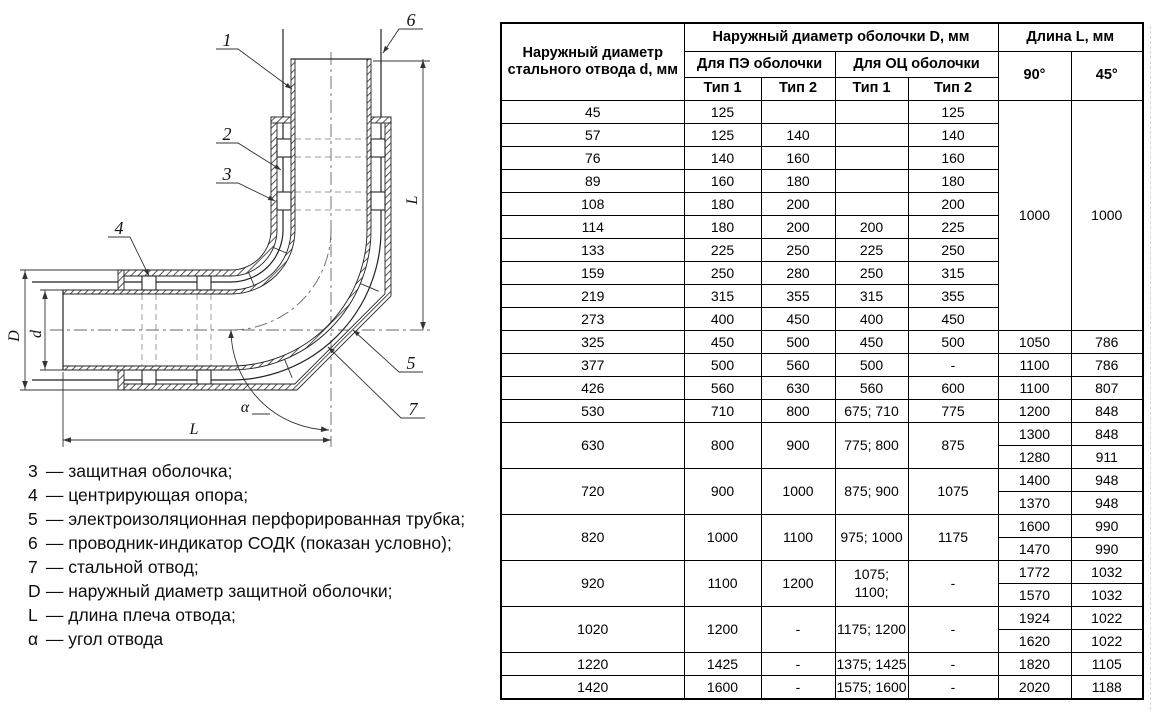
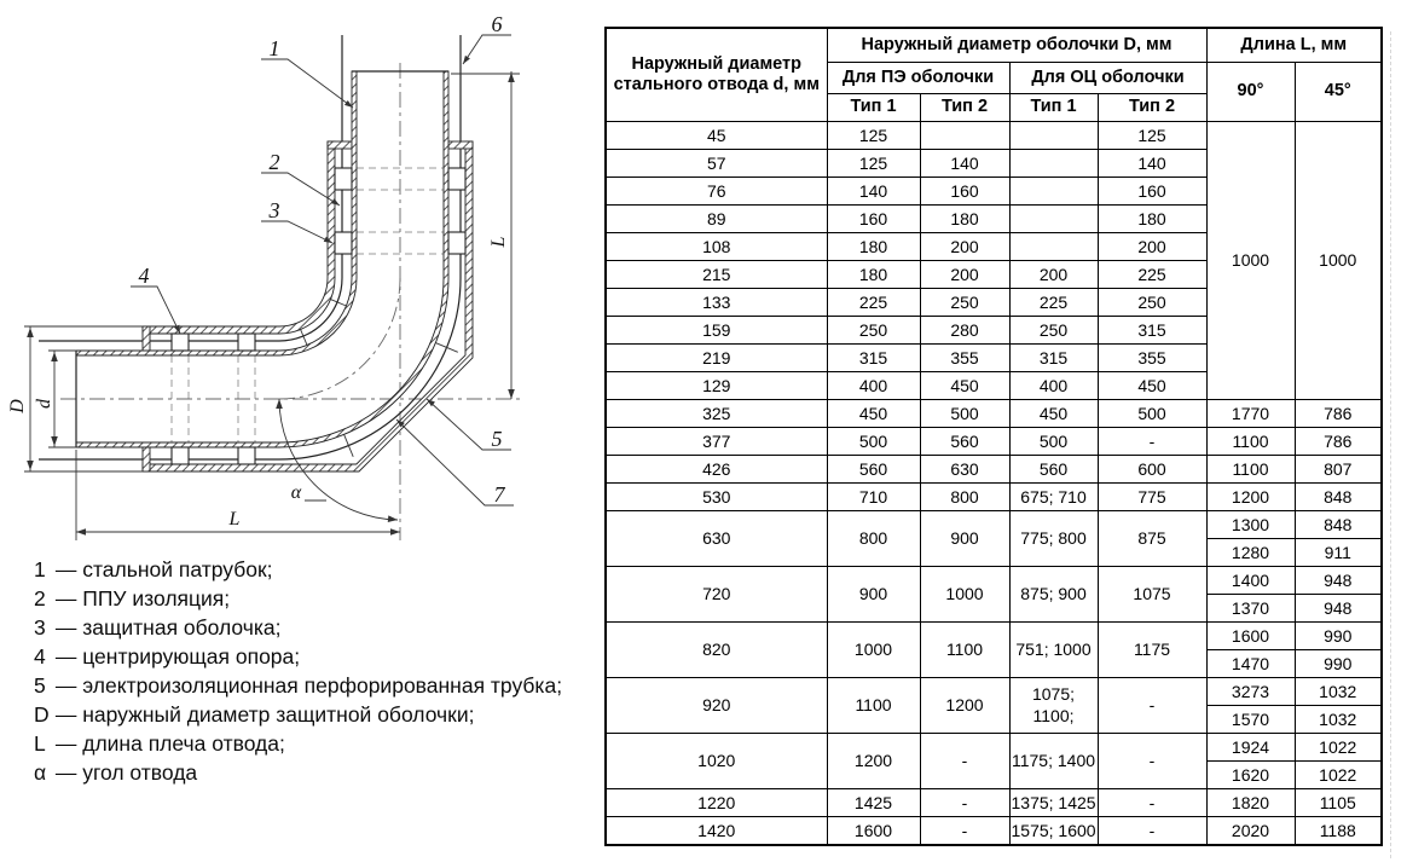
  L
  α
  1
  2
  3
  4
  5
  6
  7
+ 1 — стальной патрубок;
+ 2 — ППУ изоляция;
  3 — защитная оболочка;
  4 — центрирующая опора;
  5 — электроизоляционная перфорированная трубка;
- 6 — проводник-индикатор СОДК (показан условно);
- 7 — стальной отвод;
  D — наружный диаметр защитной оболочки;
  L — длина плеча отвода;
  α — угол отвода
  Наружный диаметр стального отвода d, мм	Наружный диаметр оболочки D, мм	Длина L, мм
  Для ПЭ оболочки	Для ОЦ оболочки	90°	45°
  Тип 1	Тип 2	Тип 1	Тип 2
  45	125			125	1000	1000
  57	125	140		140
  76	140	160		160
  89	160	180		180
  108	180	200		200
- 114	180	200	200	225
+ 215	180	200	200	225
  133	225	250	225	250
  159	250	280	250	315
  219	315	355	315	355
- 273	400	450	400	450
+ 129	400	450	400	450
- 325	450	500	450	500	1050	786
+ 325	450	500	450	500	1770	786
  377	500	560	500	-	1100	786
  426	560	630	560	600	1100	807
  530	710	800	675; 710	775	1200	848
  630	800	900	775; 800	875	1300	848
  1280	911
  720	900	1000	875; 900	1075	1400	948
  1370	948
- 820	1000	1100	975; 1000	1175	1600	990
+ 820	1000	1100	751; 1000	1175	1600	990
  1470	990
- 920	1100	1200	1075; 1100;	-	1772	1032
+ 920	1100	1200	1075; 1100;	-	3273	1032
  1570	1032
- 1020	1200	-	1175; 1200	-	1924	1022
+ 1020	1200	-	1175; 1400	-	1924	1022
  1620	1022
  1220	1425	-	1375; 1425	-	1820	1105
  1420	1600	-	1575; 1600	-	2020	1188
